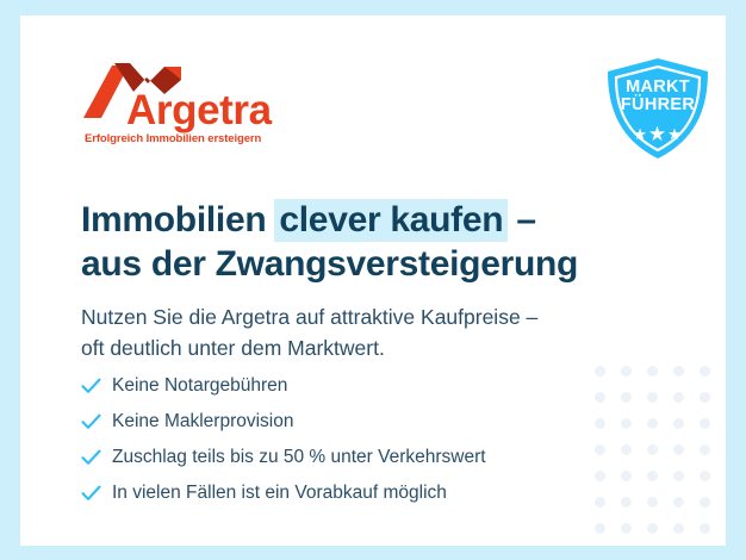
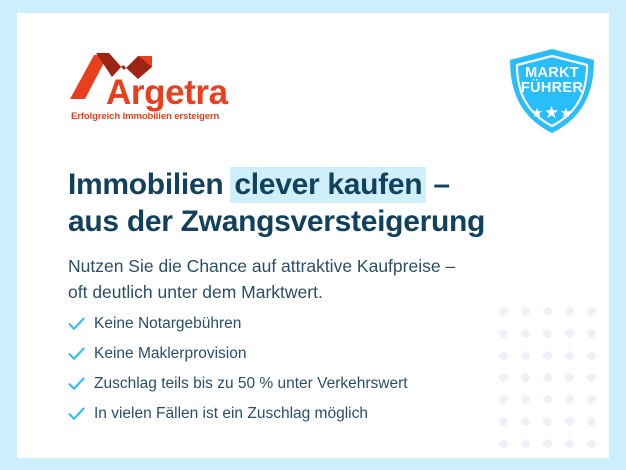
  Argetra
  Erfolgreich Immobilien ersteigern
  MARKT
  FÜHRER
  ★★★
  Immobilien clever kaufen –
  aus der Zwangsversteigerung
- Nutzen Sie die Argetra auf attraktive Kaufpreise –
+ Nutzen Sie die Chance auf attraktive Kaufpreise –
  oft deutlich unter dem Marktwert.
  Keine Notargebühren
  Keine Maklerprovision
  Zuschlag teils bis zu 50 % unter Verkehrswert
- In vielen Fällen ist ein Vorabkauf möglich
+ In vielen Fällen ist ein Zuschlag möglich
